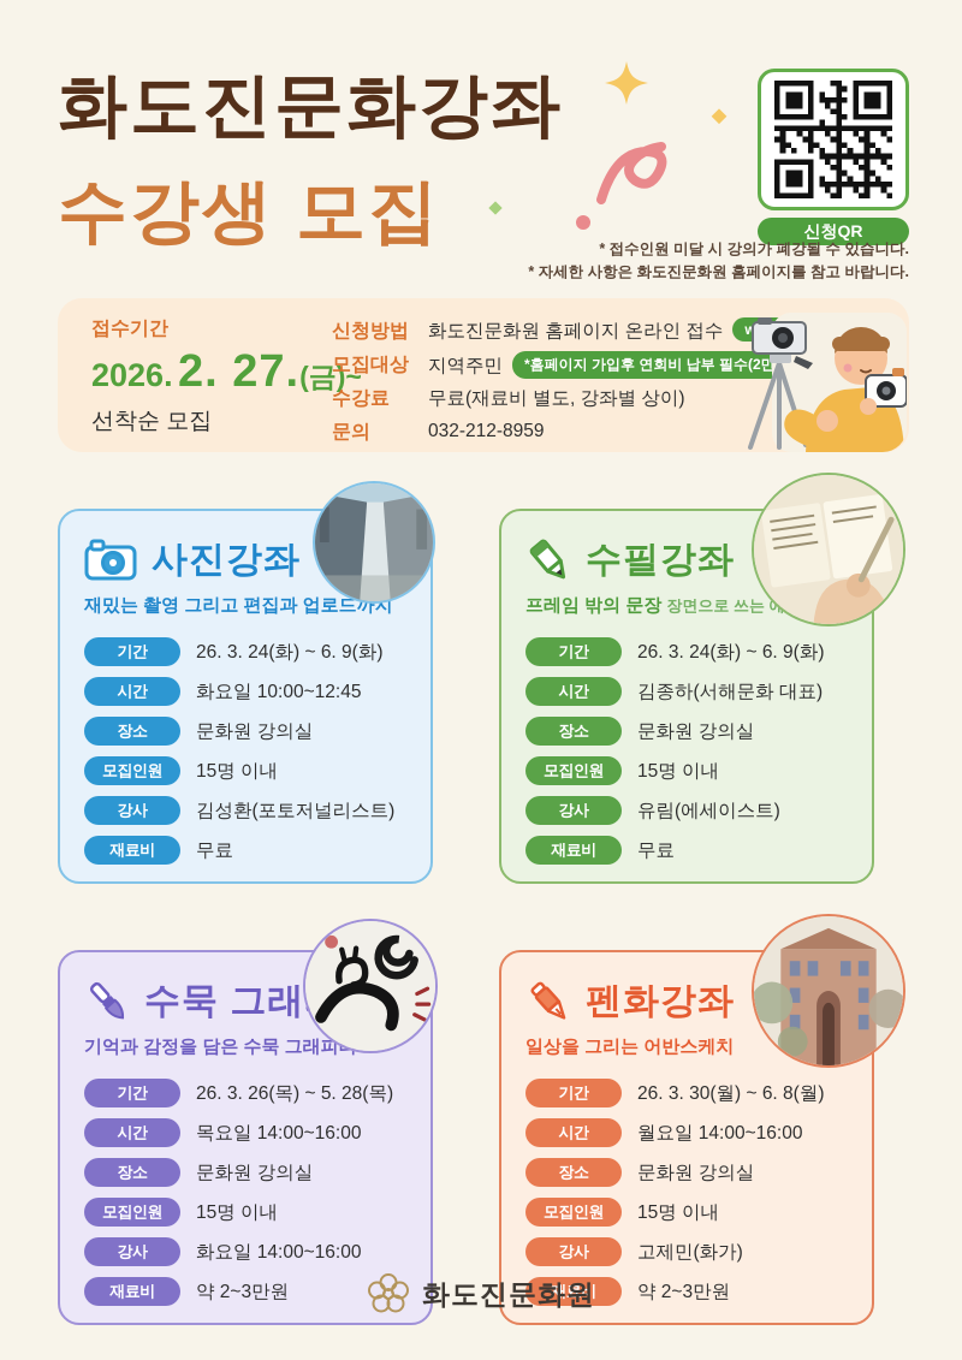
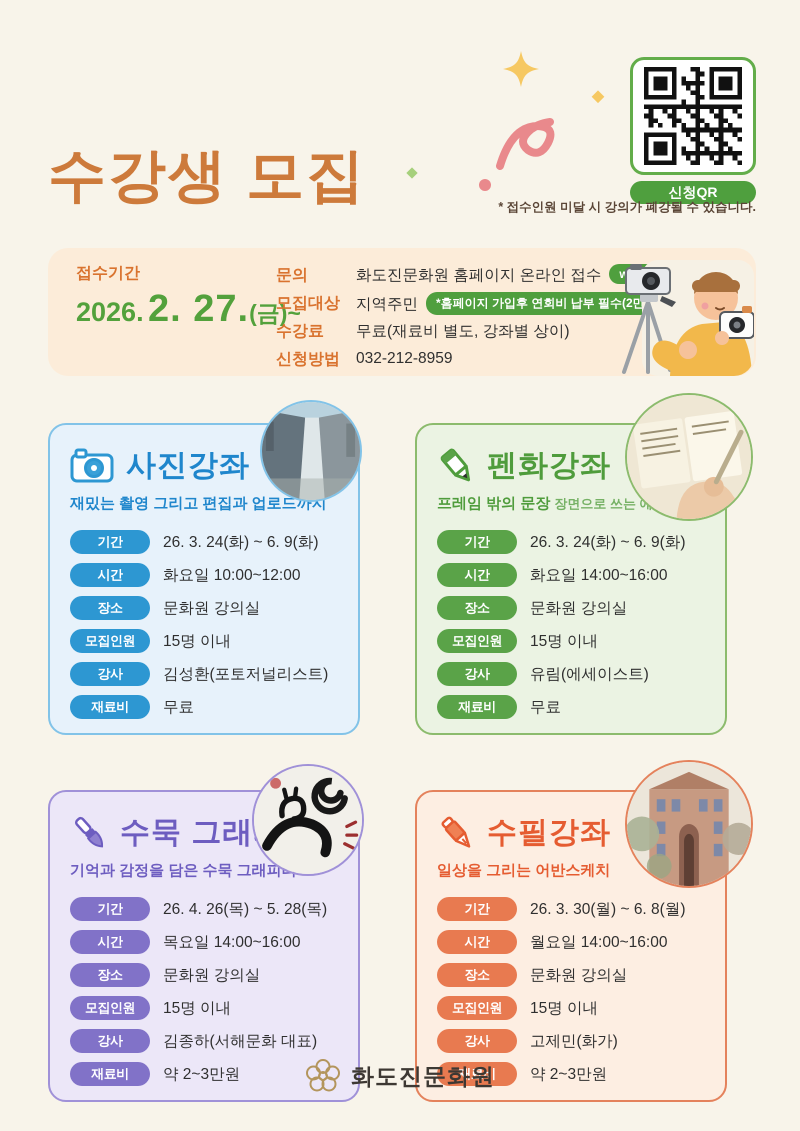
- 화도진문화강좌
  수강생 모집
  신청QR
  * 접수인원 미달 시 강의가 폐강될 수 있습니다.
- * 자세한 사항은 화도진문화원 홈페이지를 참고 바랍니다.
  접수기간
  2026. 2. 27.(금)~
- 선착순 모집
- 신청방법
+ 문의
  모집대상
  지역주민 *홈페이지 가입후 연회비 납부 필수(2만
  수강료
  무료(재료비 별도, 강좌별 상이)
- 문의
+ 신청방법
  032-212-8959
  사진강좌
  재밌는 촬영 그리고 편집과 업로드까지
  기간
  26. 3. 24(화) ~ 6. 9(화)
  시간
- 화요일 10:00~12:45
+ 화요일 10:00~12:00
  장소
  문화원 강의실
  모집인원
  15명 이내
  강사
  김성환(포토저널리스트)
  재료비
  무료
- 수필강좌
+ 펜화강좌
  프레임 밖의 문장 장면으로 쓰는 에
  기간
  26. 3. 24(화) ~ 6. 9(화)
  시간
- 김종하(서해문화 대표)
+ 화요일 14:00~16:00
  장소
  문화원 강의실
  모집인원
  15명 이내
  강사
  유림(에세이스트)
  재료비
  무료
  기억과 감정을 담은 수묵 그래피
  기간
- 26. 3. 26(목) ~ 5. 28(목)
+ 26. 4. 26(목) ~ 5. 28(목)
  시간
  목요일 14:00~16:00
  장소
  문화원 강의실
  모집인원
  15명 이내
  강사
- 화요일 14:00~16:00
+ 김종하(서해문화 대표)
  재료비
  약 2~3만원
- 펜화강좌
+ 수필강좌
  일상을 그리는 어반스케치
  기간
  26. 3. 30(월) ~ 6. 8(월)
  시간
  월요일 14:00~16:00
  장소
  문화원 강의실
  모집인원
  15명 이내
  강사
  고제민(화가)
  재료비
  약 2~3만원
  화도진문화원
